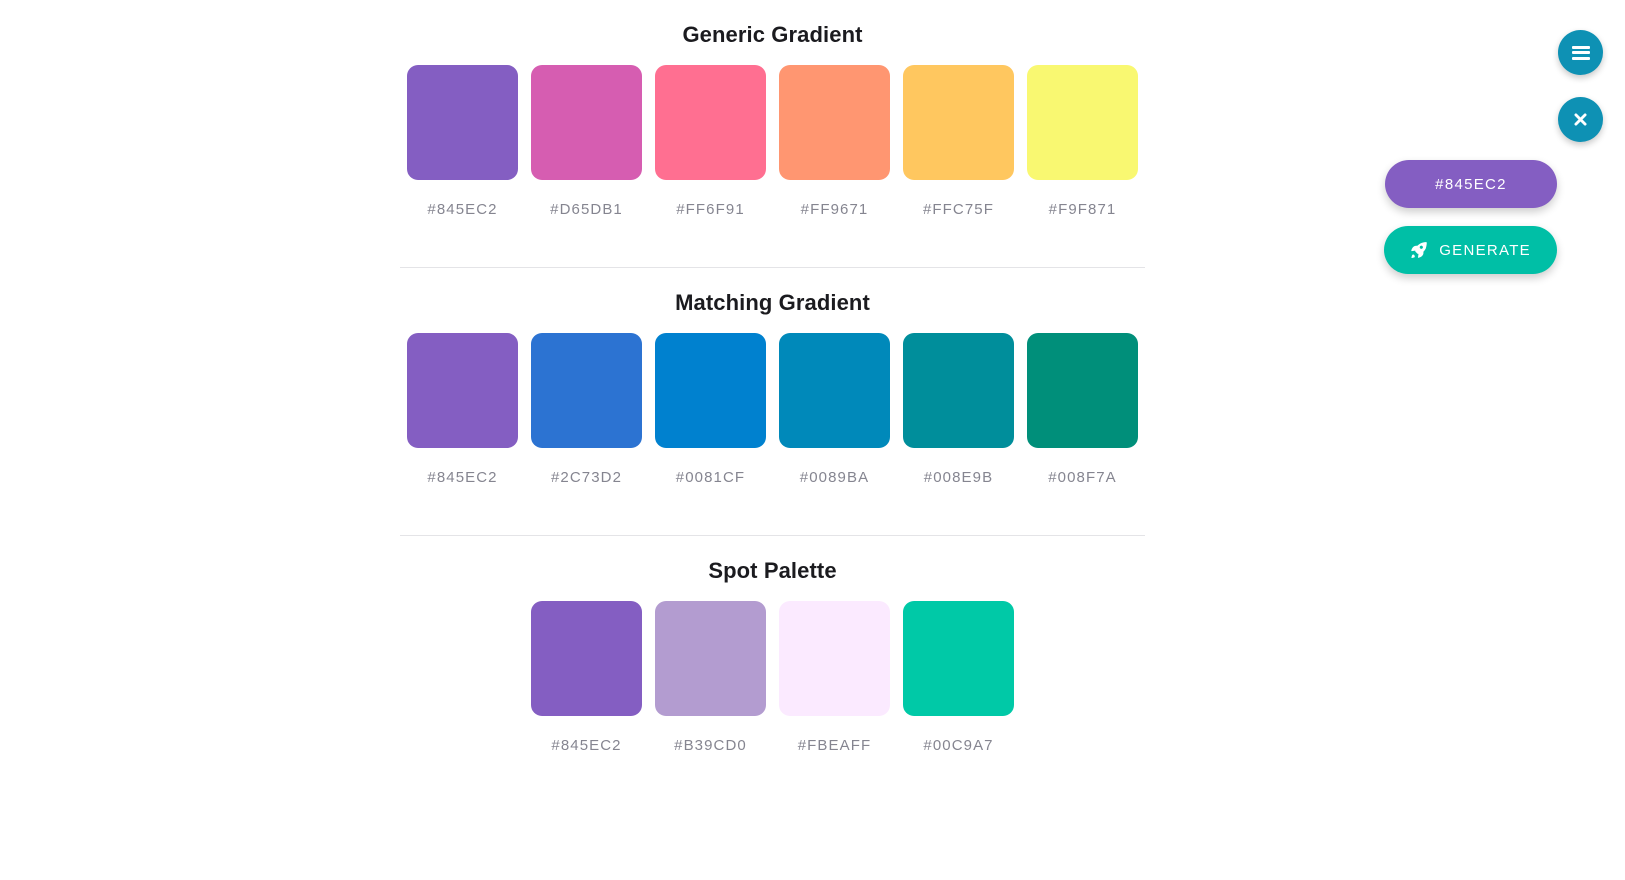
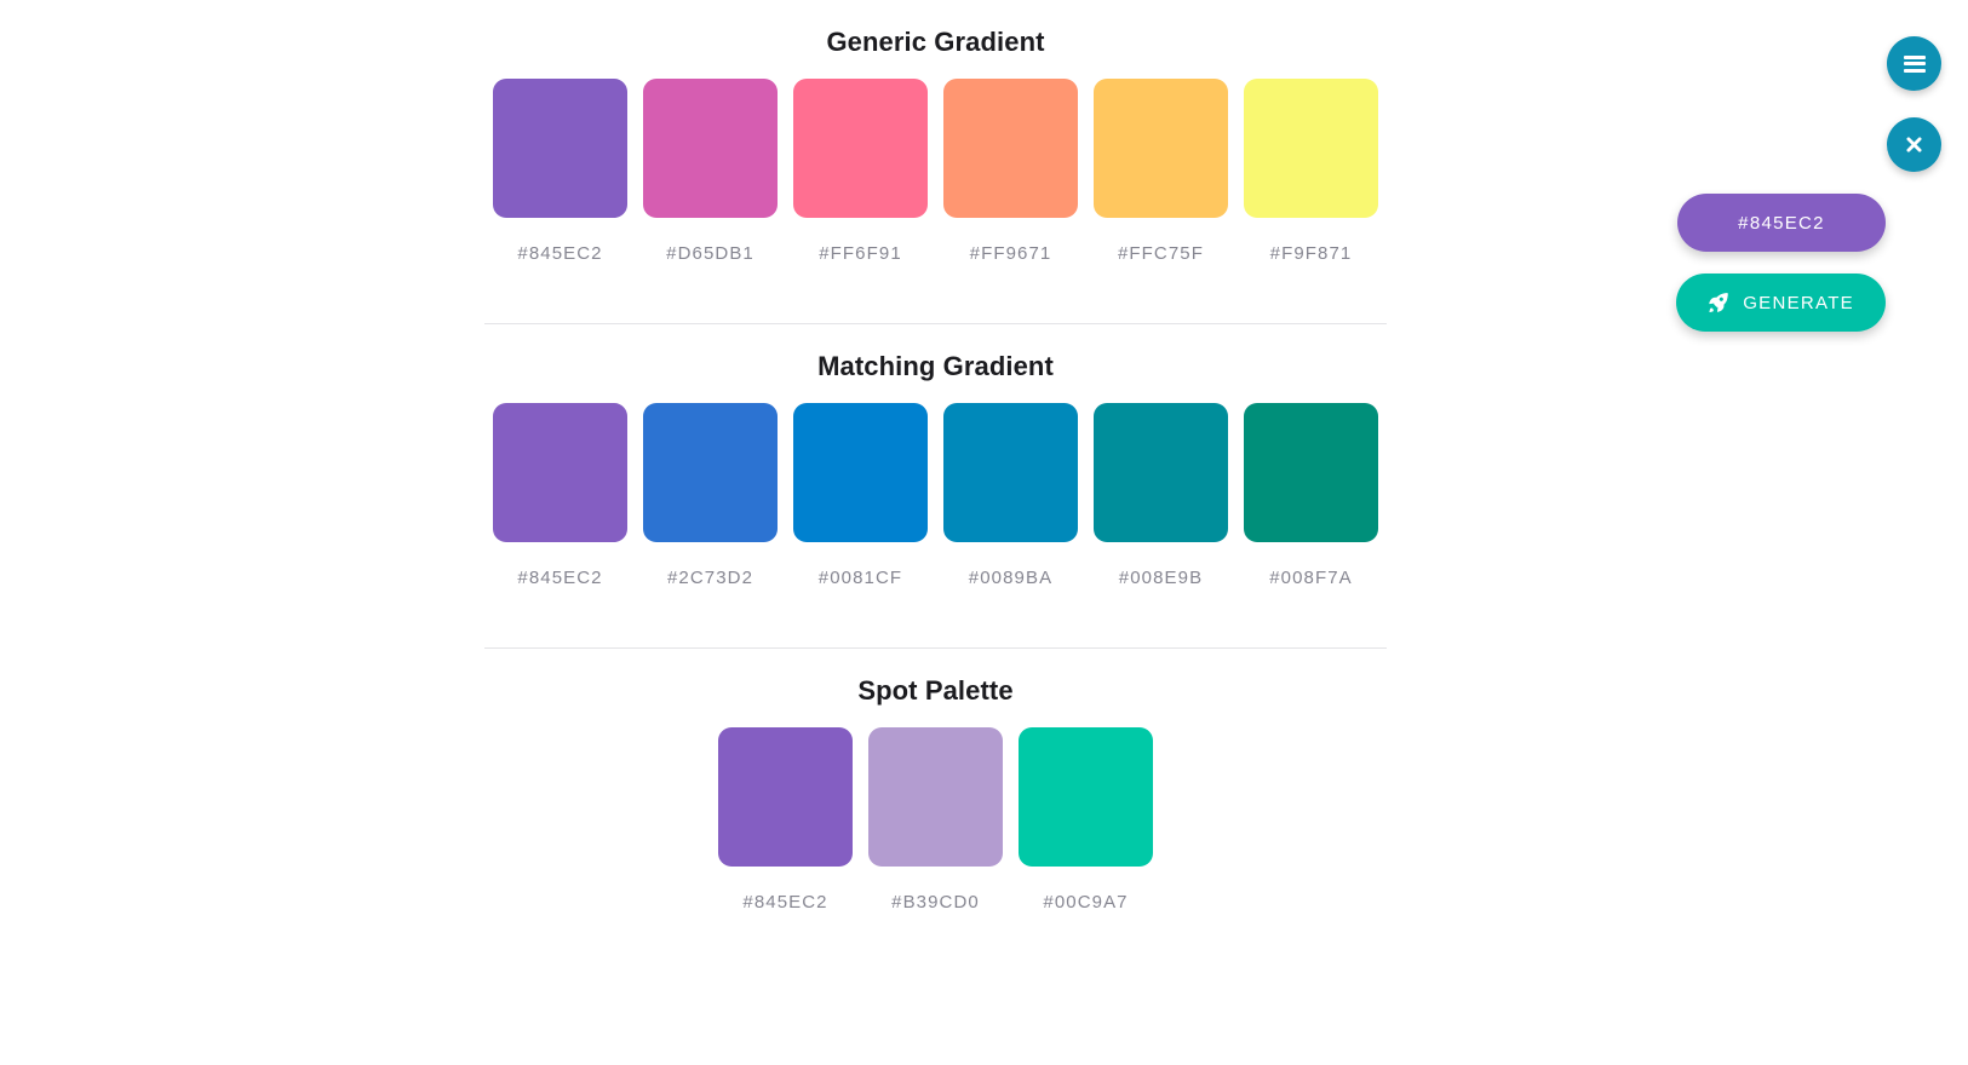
  Generic Gradient
  #845EC2
  #D65DB1
  #FF6F91
  #FF9671
  #FFC75F
  #F9F871
  Matching Gradient
  #845EC2
  #2C73D2
  #0081CF
  #0089BA
  #008E9B
  #008F7A
  Spot Palette
  #845EC2
  #B39CD0
- #FBEAFF
  #00C9A7
  #845EC2
  GENERATE
